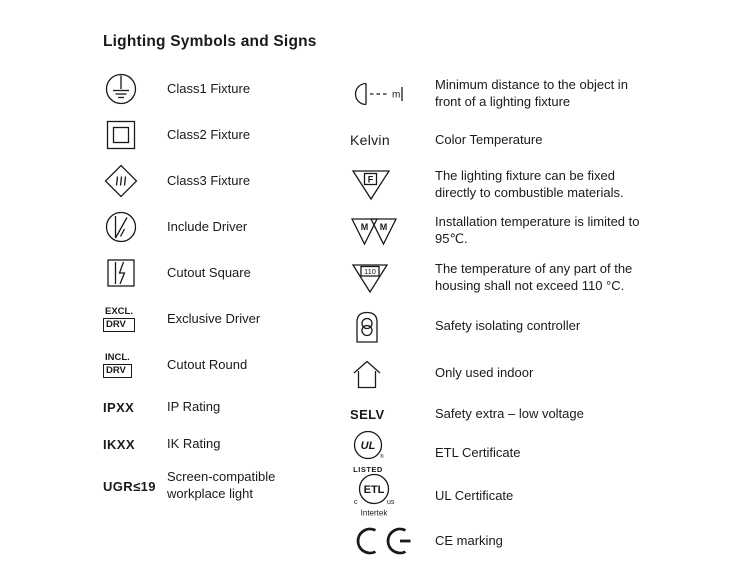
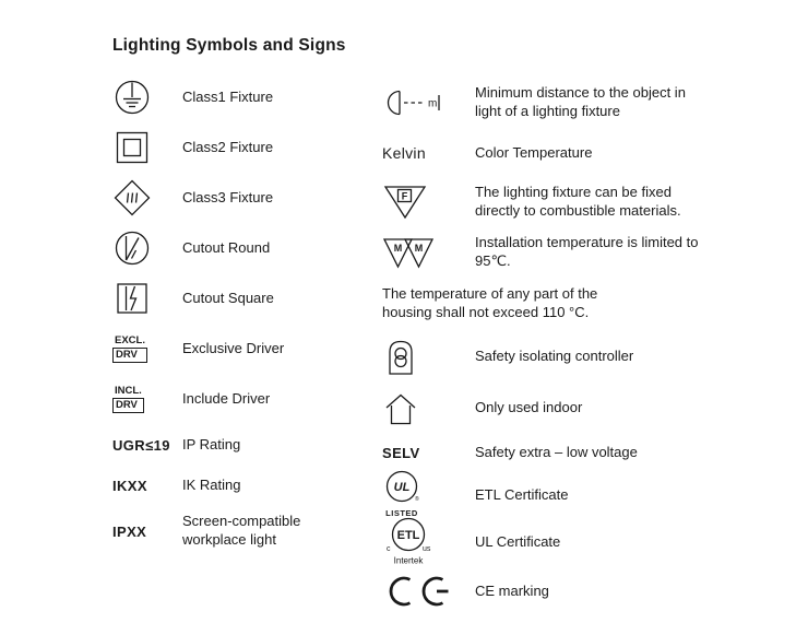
  Lighting Symbols and Signs
  Class1 Fixture
  Class2 Fixture
  Class3 Fixture
- Include Driver
+ Cutout Round
  Cutout Square
  EXCL.
  DRV
  Exclusive Driver
  INCL.
  DRV
- Cutout Round
+ Include Driver
- IPXX
+ UGR≤19
  IP Rating
  IKXX
  IK Rating
- UGR≤19
+ IPXX
  Screen-compatible workplace light
  m
- Minimum distance to the object in front of a lighting fixture
+ Minimum distance to the object in light of a lighting fixture
  Kelvin
  Color Temperature
  F
  The lighting fixture can be fixed directly to combustible materials.
  M
  M
  Installation temperature is limited to 95℃.
- 110
  The temperature of any part of the housing shall not exceed 110 °C.
  Safety isolating controller
  Only used indoor
  SELV
  Safety extra – low voltage
  UL
  LISTED
  ETL Certificate
  ETL
  Intertek
  UL Certificate
  CE marking
